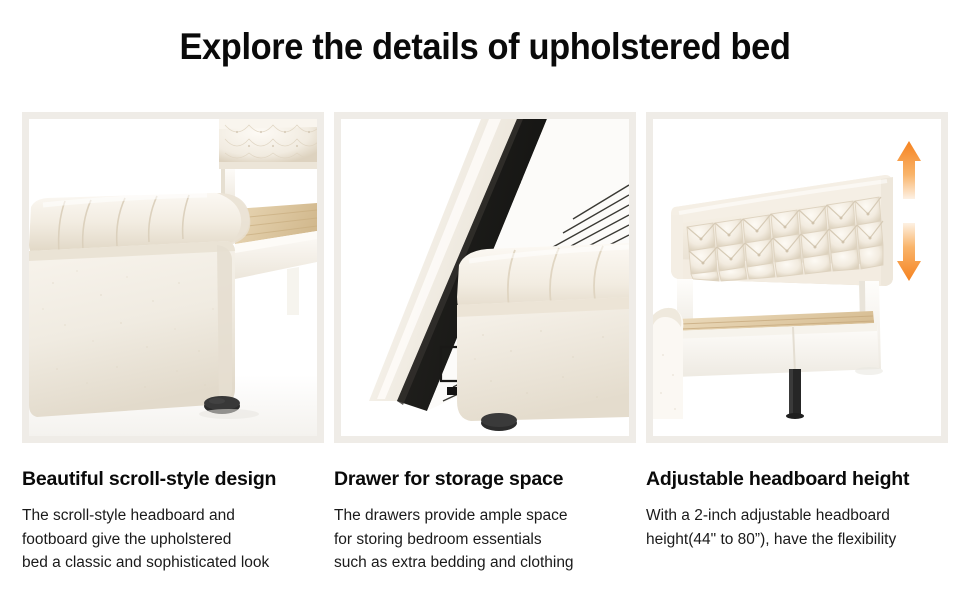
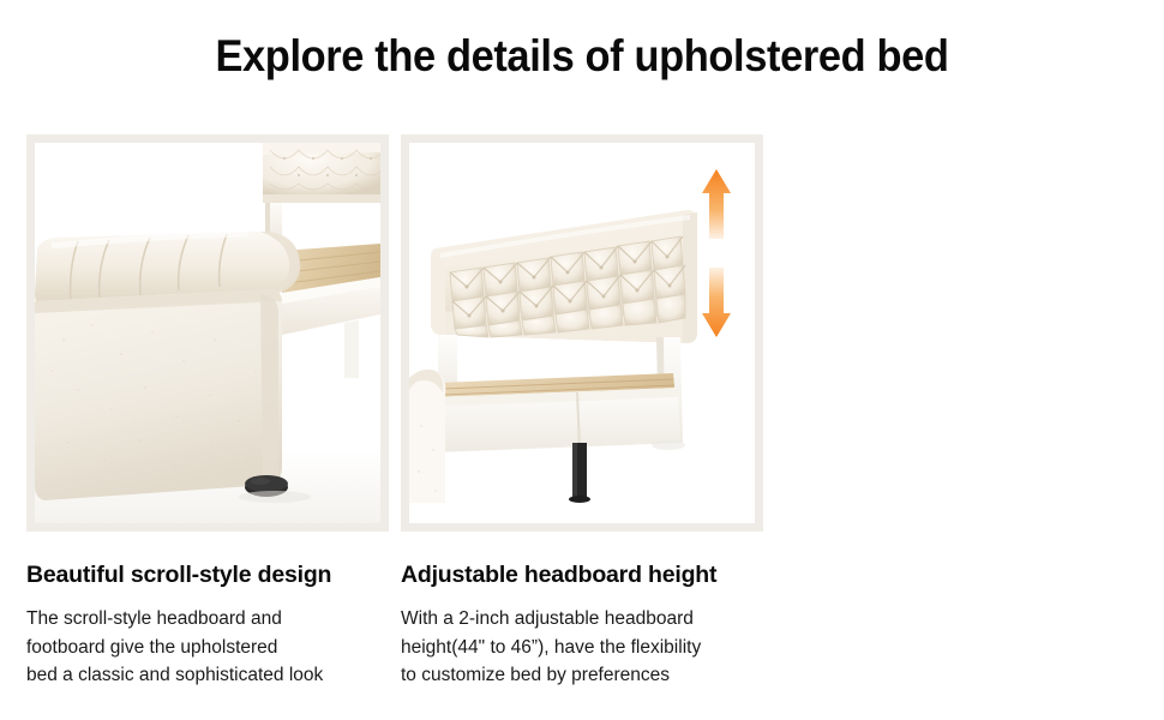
  Explore the details of upholstered bed
  Beautiful scroll-style design
  The scroll-style headboard and
  footboard give the upholstered
  bed a classic and sophisticated look
- Drawer for storage space
- The drawers provide ample space
- for storing bedroom essentials
- such as extra bedding and clothing
  Adjustable headboard height
  With a 2-inch adjustable headboard
- height(44" to 80”), have the flexibility
+ height(44" to 46”), have the flexibility
+ to customize bed by preferences
